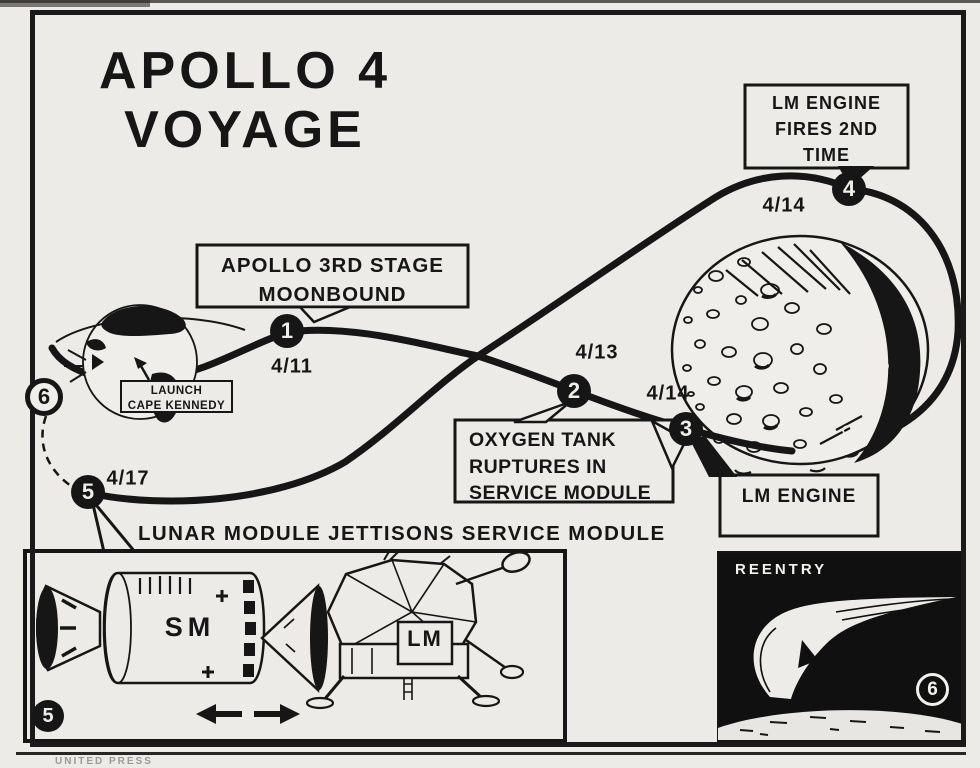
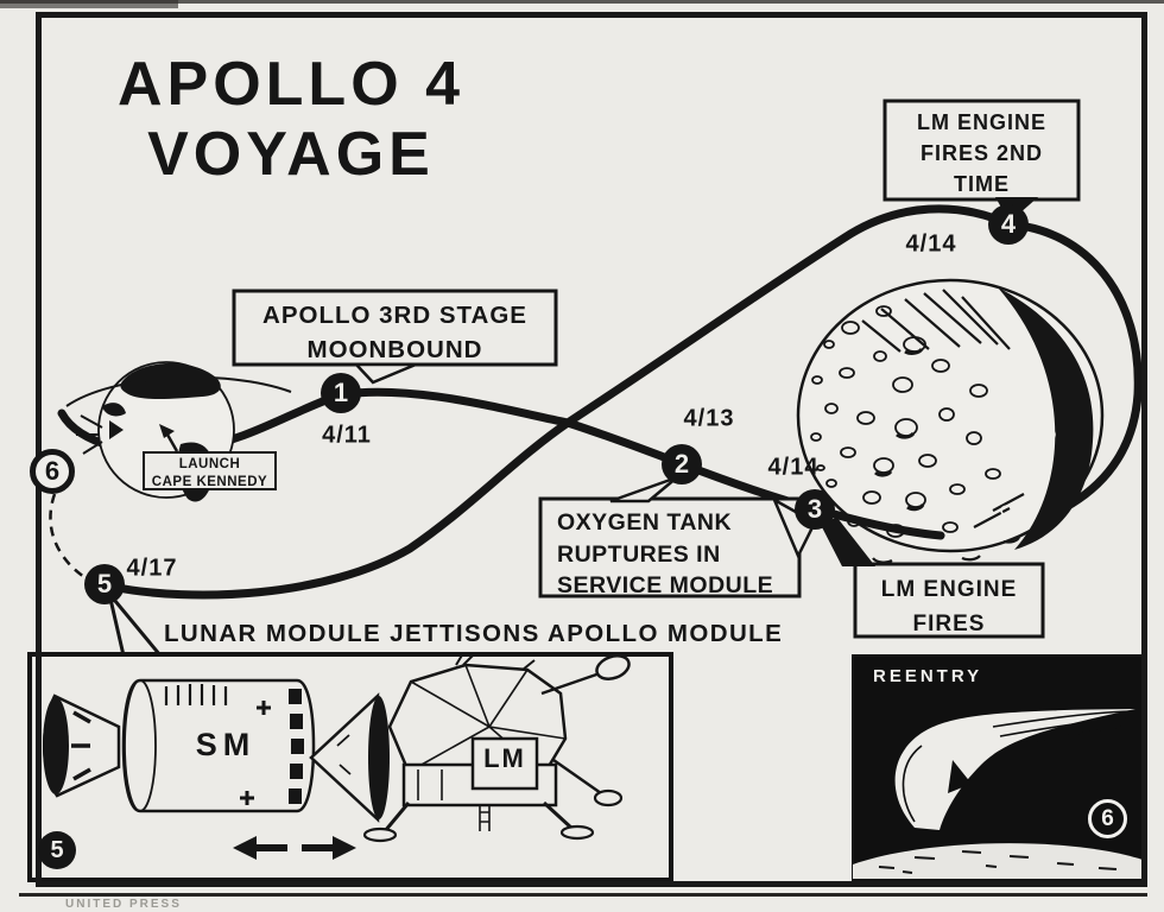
  APOLLO 4
  VOYAGE
  APOLLO 3RD STAGE
  MOONBOUND
  LM ENGINE
  FIRES 2ND
  TIME
  OXYGEN TANK
  RUPTURES IN
  SERVICE MODULE
  LM ENGINE
+ FIRES
  LAUNCH
  CAPE KENNEDY
  1
  2
  3
  4
  5
  6
  5
  6
  4/11
  4/13
  4/14
  4/14
  4/17
- LUNAR MODULE JETTISONS SERVICE MODULE
+ LUNAR MODULE JETTISONS APOLLO MODULE
  SM
  LM
  REENTRY
  UNITED PRESS
